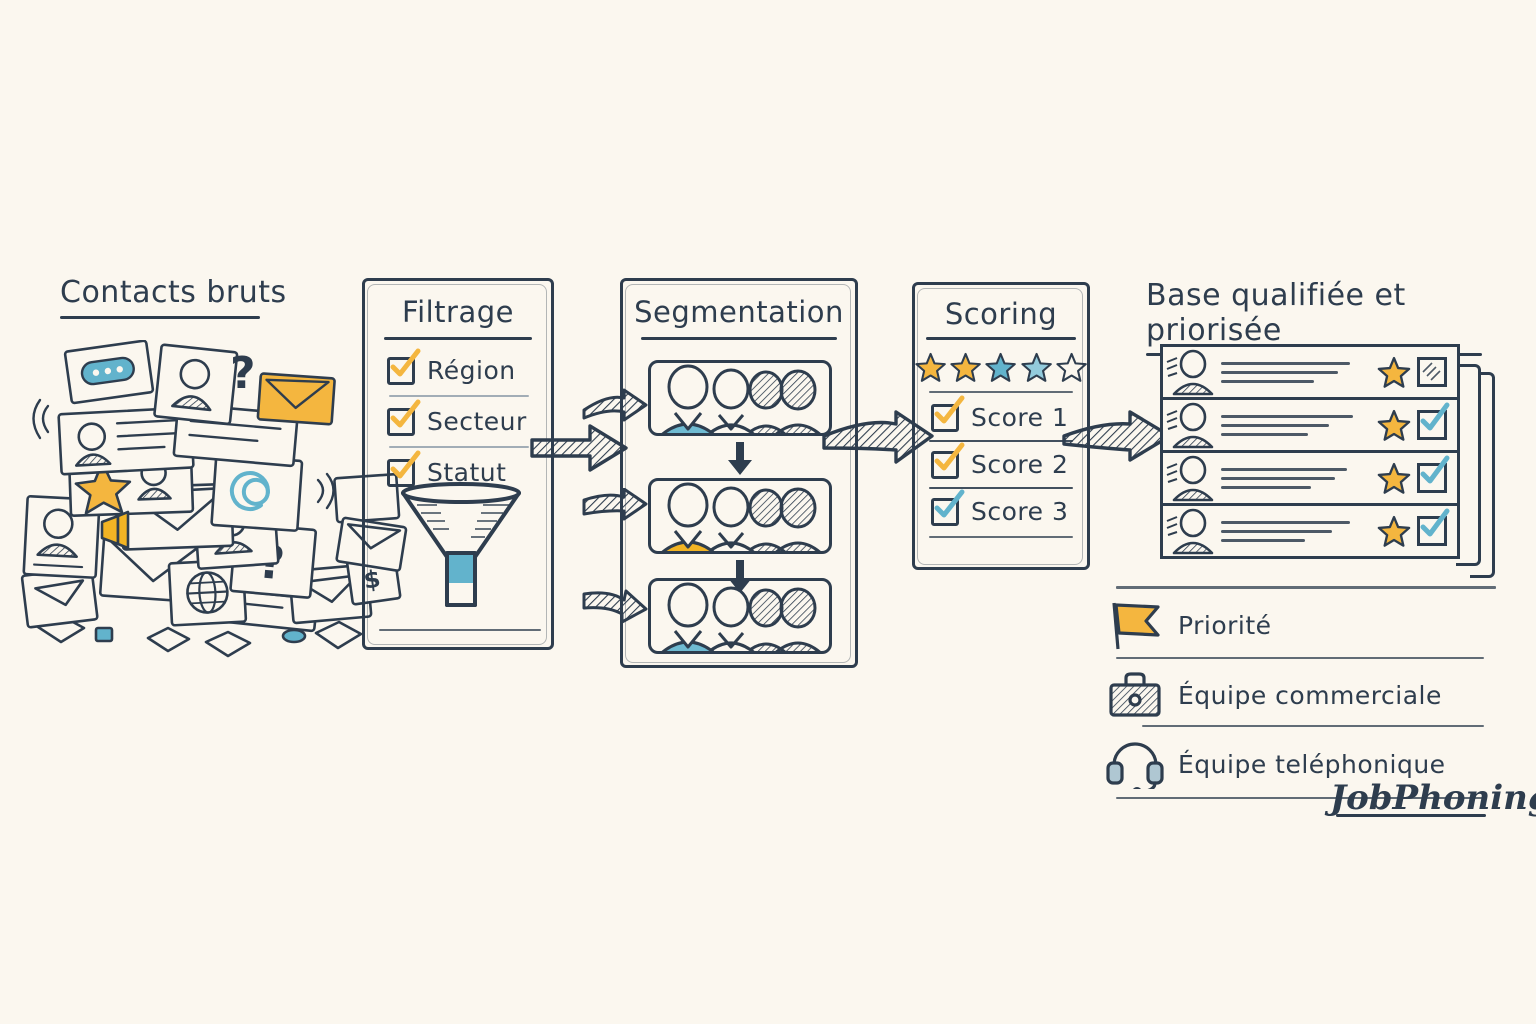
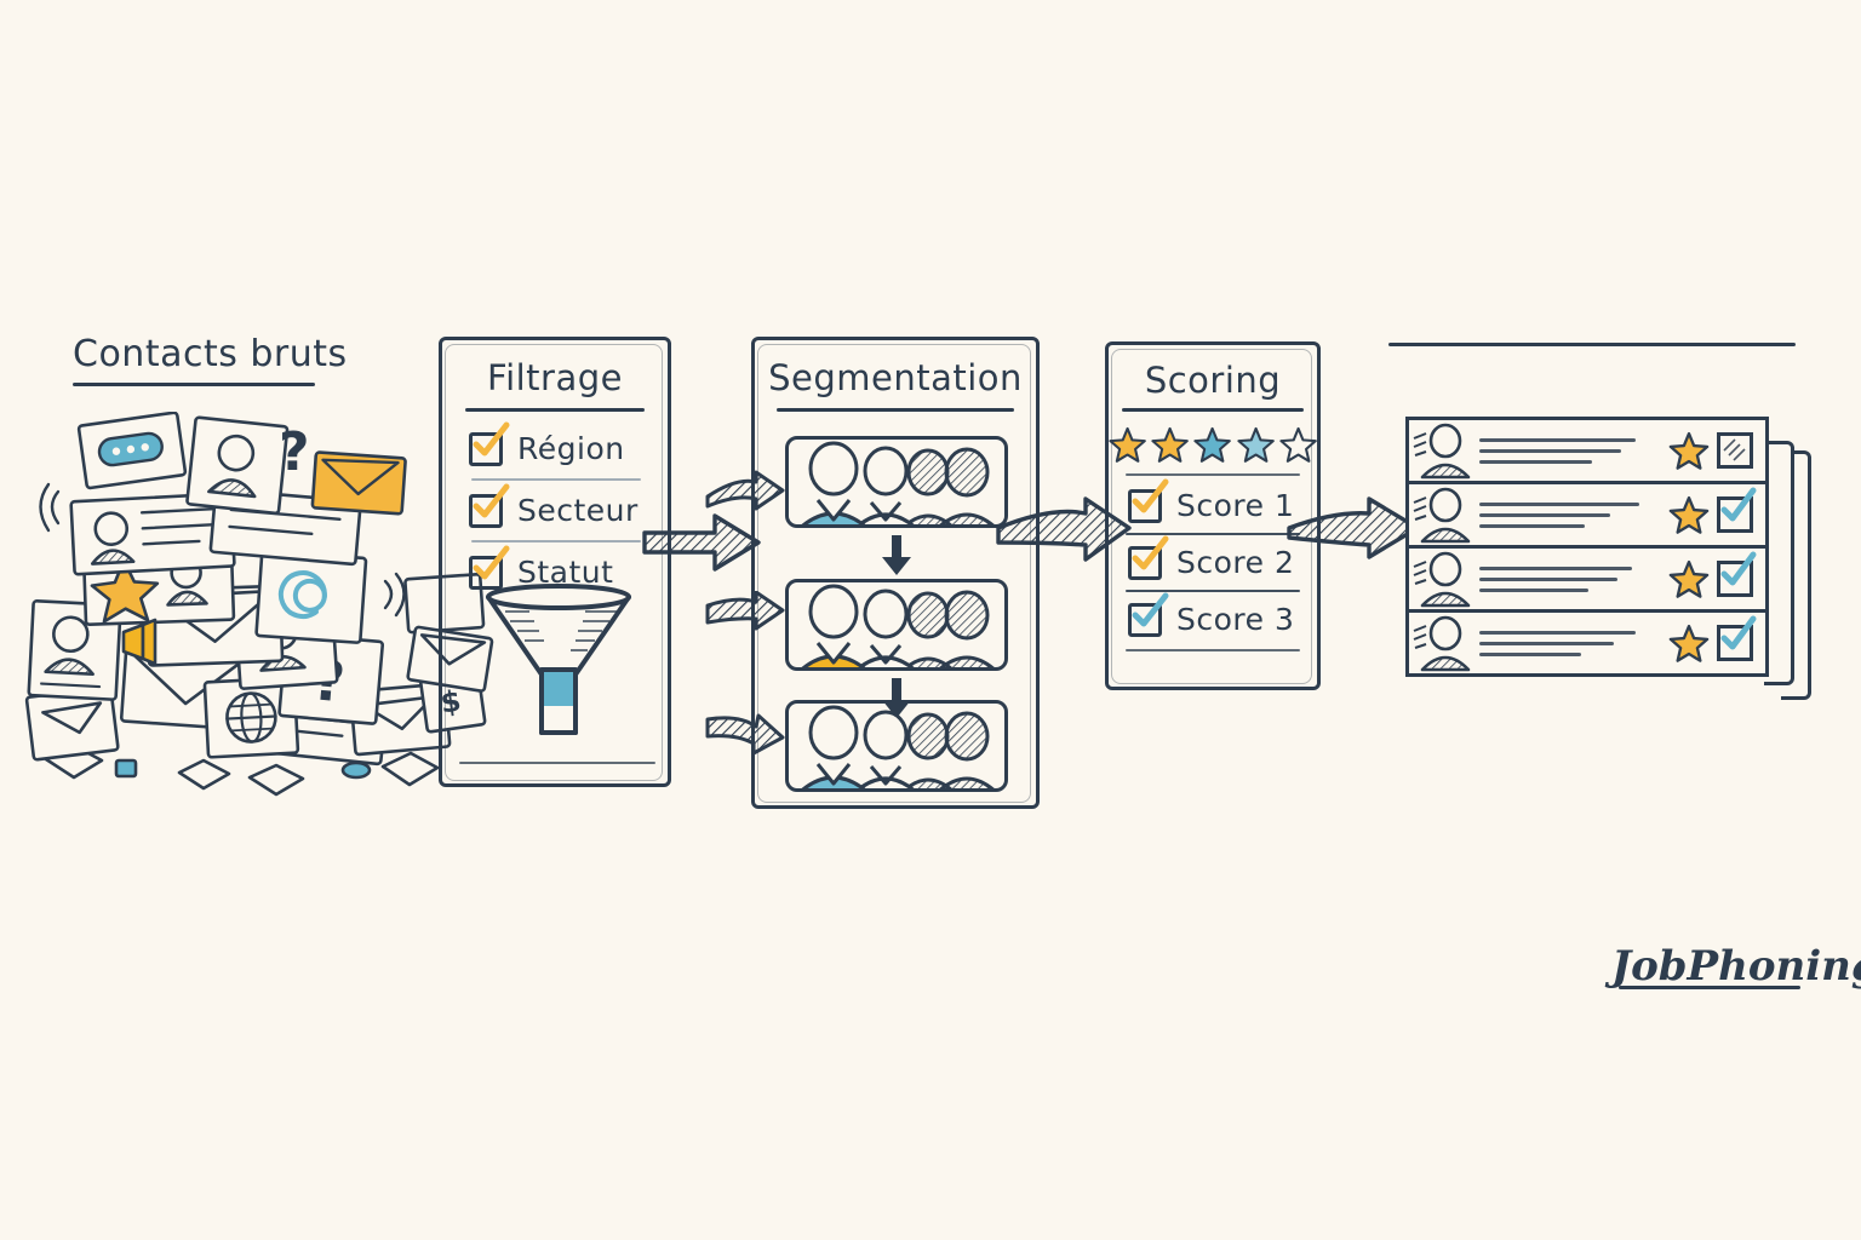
  Contacts bruts
  ?
  Filtrage
  Région
  Secteur
  Statut
  Segmentation
  Scoring
  Score 1
  Score 2
  Score 3
- Base qualifiée et priorisée
- Priorité
- Équipe commerciale
- Équipe teléphonique
  JobPhonin
